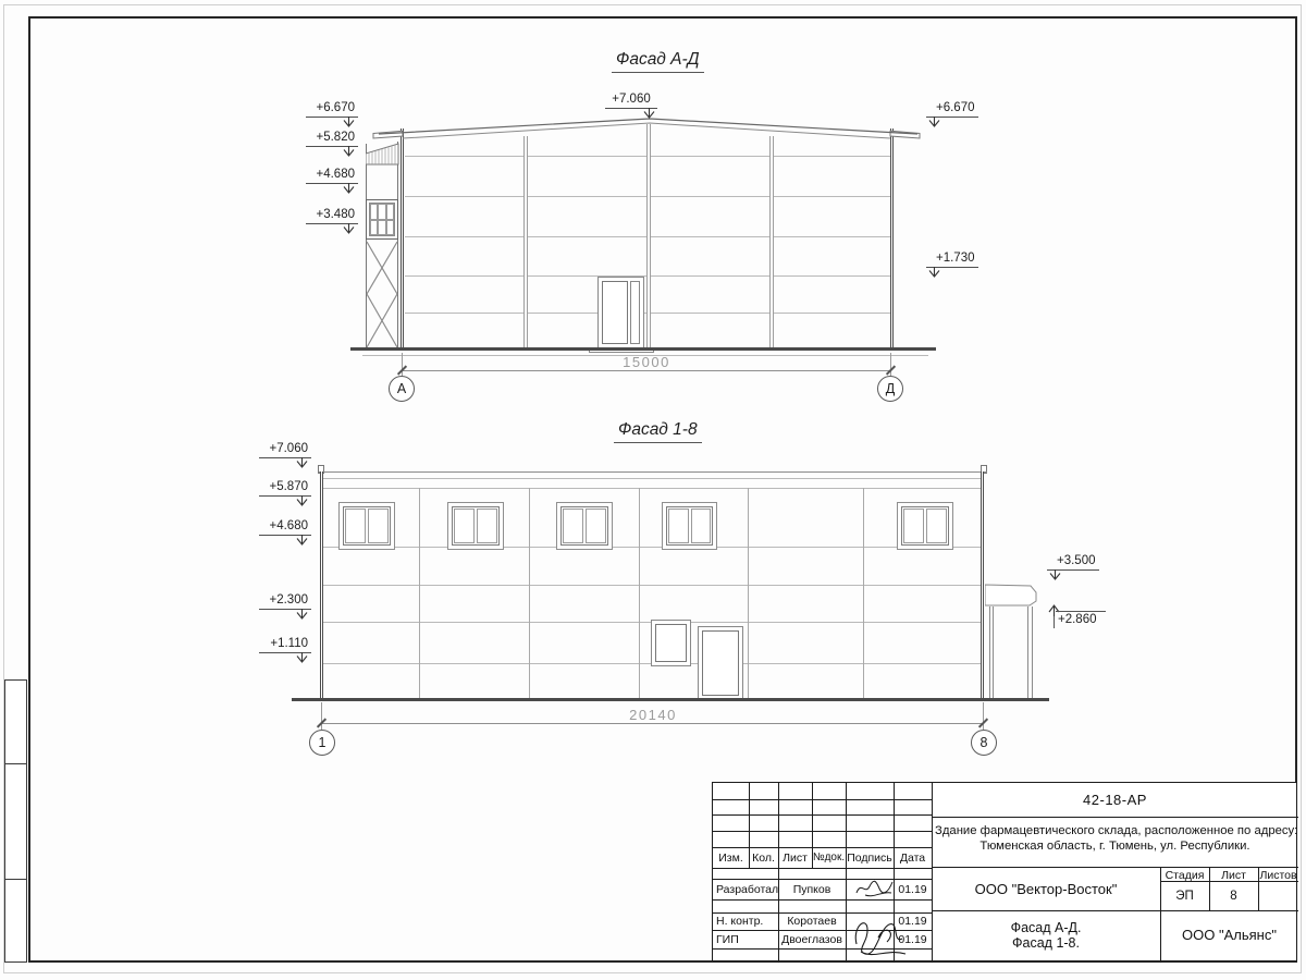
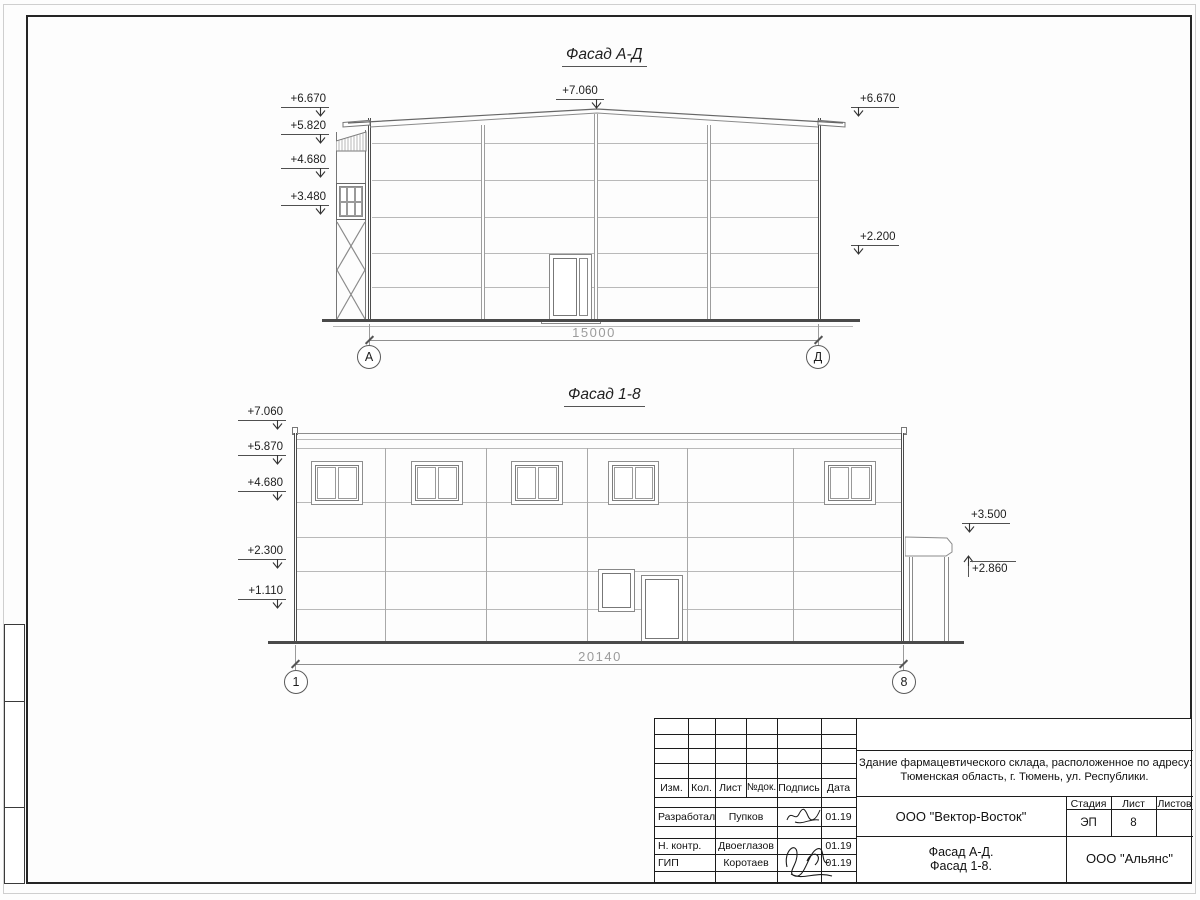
  Фасад А-Д
  15000
  А
  Д
  +6.670
  +5.820
  +4.680
  +3.480
  +7.060
  +6.670
- +1.730
+ +2.200
  Фасад 1-8
  20140
  1
  8
  +7.060
  +5.870
  +4.680
  +2.300
  +1.110
  +3.500
  +2.860
  Изм.
  Кол.
  Лист
  №док.
  Подпись
  Дата
  Разработал
  Пупков
  01.19
  Н. контр.
- Коротаев
+ Двоеглазов
  01.19
  ГИП
- Двоеглазов
+ Коротаев
  01.19
- 42-18-АР
  Здание фармацевтического склада, расположенное по адресу:
  Тюменская область, г. Тюмень, ул. Республики.
  ООО "Вектор-Восток"
  Стадия
  Лист
  Листов
  ЭП
  8
  Фасад А-Д.
  Фасад 1-8.
  ООО "Альянс"
